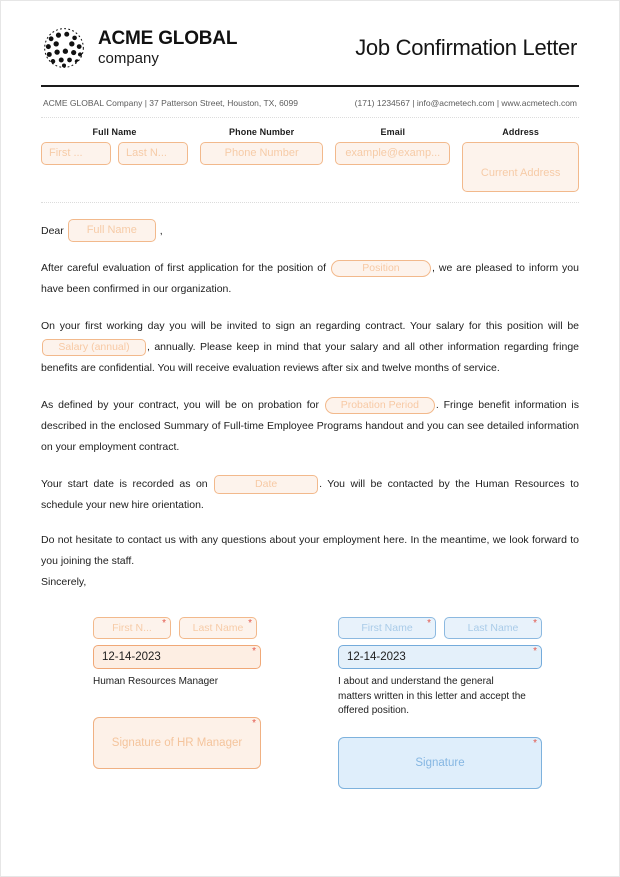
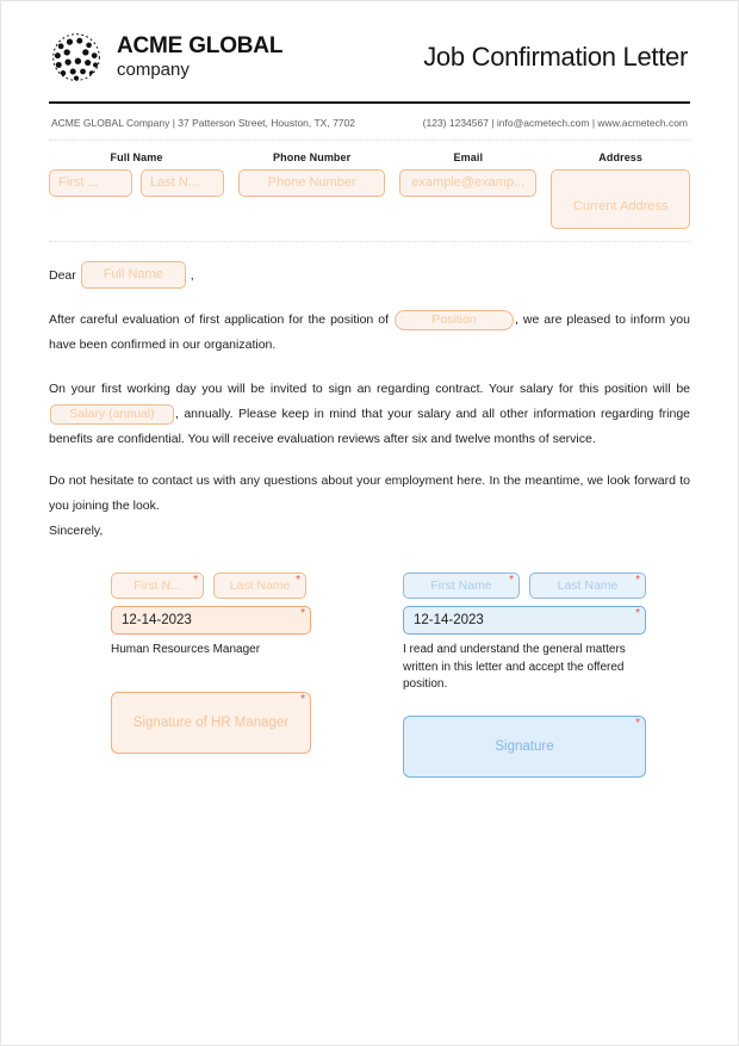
  ACME GLOBAL
  company
  Job Confirmation Letter
- ACME GLOBAL Company | 37 Patterson Street, Houston, TX, 6099
+ ACME GLOBAL Company | 37 Patterson Street, Houston, TX, 7702
- (171) 1234567 | info@acmetech.com | www.acmetech.com
+ (123) 1234567 | info@acmetech.com | www.acmetech.com
  Full Name
  First ...
  Last N...
  Phone Number
  Phone Number
  Email
  example@examp...
  Address
  Current Address
  Dear
  Full Name
  ,
  After careful evaluation of first application for the position of Position , we are pleased to inform you have been confirmed in our organization.
  On your first working day you will be invited to sign an regarding contract. Your salary for this position will be Salary (annual) , annually. Please keep in mind that your salary and all other information regarding fringe benefits are confidential. You will receive evaluation reviews after six and twelve months of service.
- As defined by your contract, you will be on probation for Probation Period . Fringe benefit information is described in the enclosed Summary of Full-time Employee Programs handout and you can see detailed information on your employment contract.
- Your start date is recorded as on Date . You will be contacted by the Human Resources to schedule your new hire orientation.
- Do not hesitate to contact us with any questions about your employment here. In the meantime, we look forward to you joining the staff.
+ Do not hesitate to contact us with any questions about your employment here. In the meantime, we look forward to you joining the look.
  Sincerely,
  First N...
  Last Name
  12-14-2023
  Human Resources Manager
  Signature of HR Manager
  First Name
  Last Name
  12-14-2023
- I about and understand the general matters written in this letter and accept the offered position.
+ I read and understand the general matters written in this letter and accept the offered position.
  Signature
